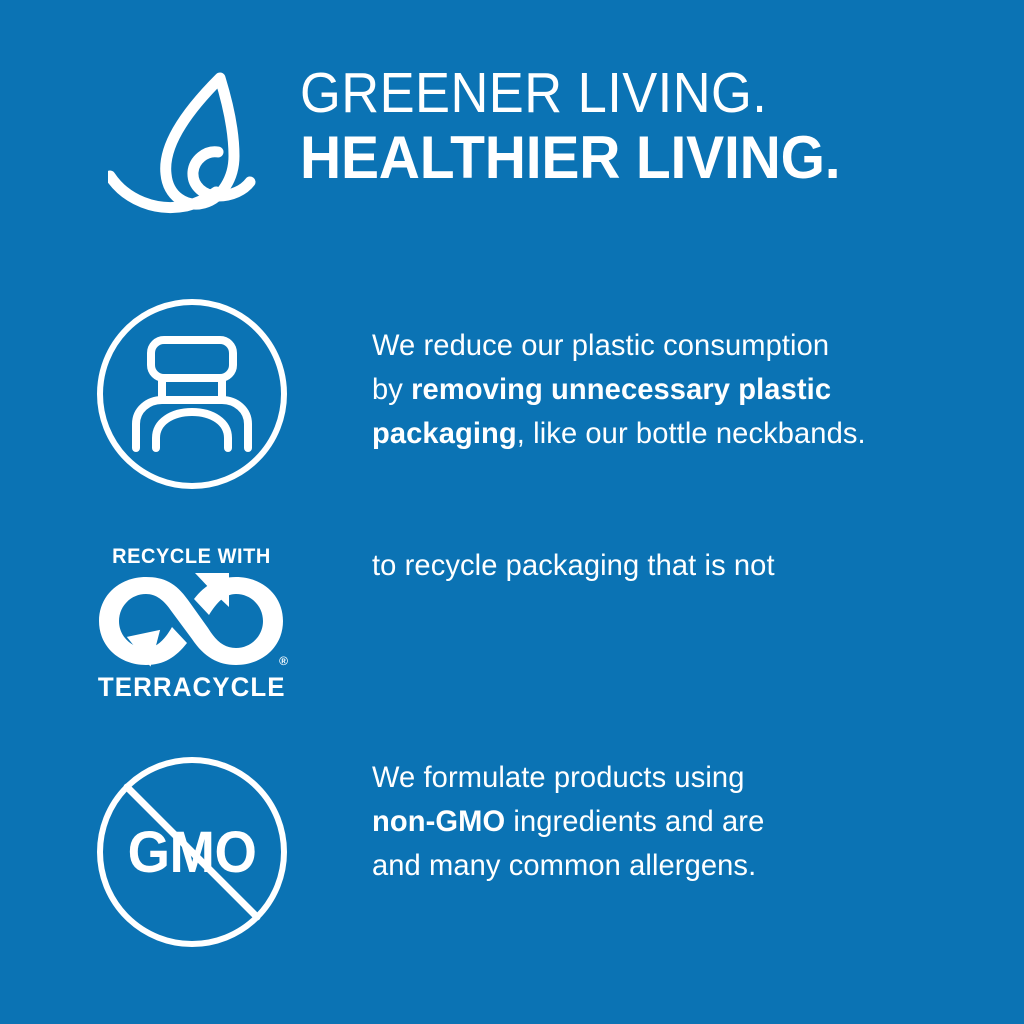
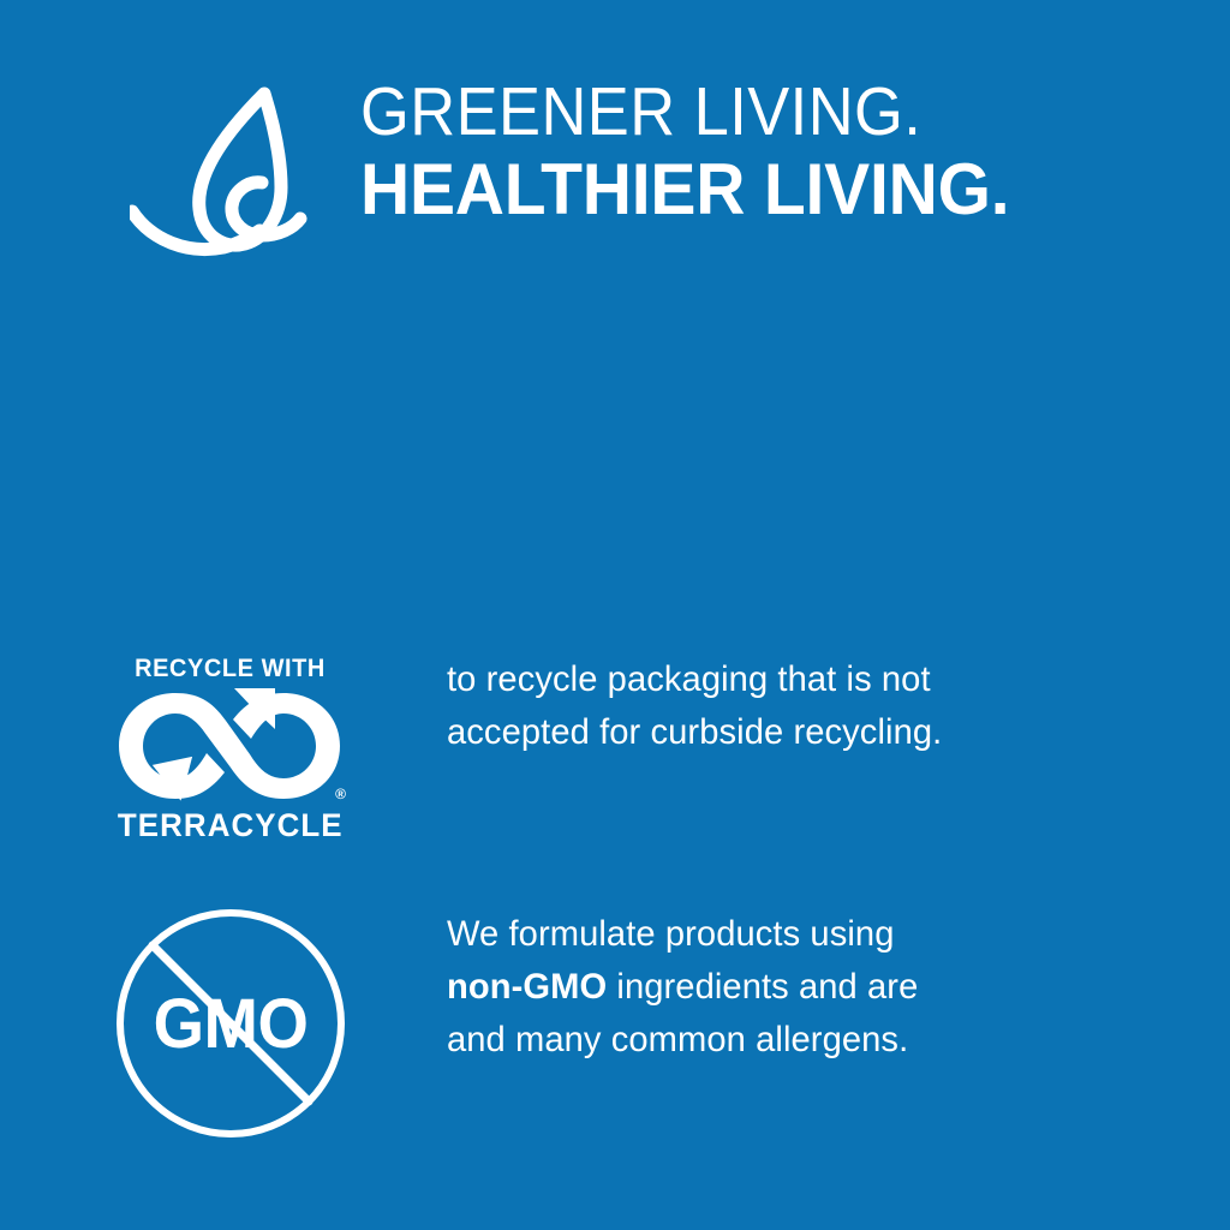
  GREENER LIVING.
  HEALTHIER LIVING.
- We reduce our plastic consumption
- by removing unnecessary plastic
- packaging, like our bottle neckbands.
  RECYCLE WITH
  ®
  TERRACYCLE
  to recycle packaging that is not
+ accepted for curbside recycling.
  GMO
  We formulate products using
  non-GMO ingredients and are
  and many common allergens.
